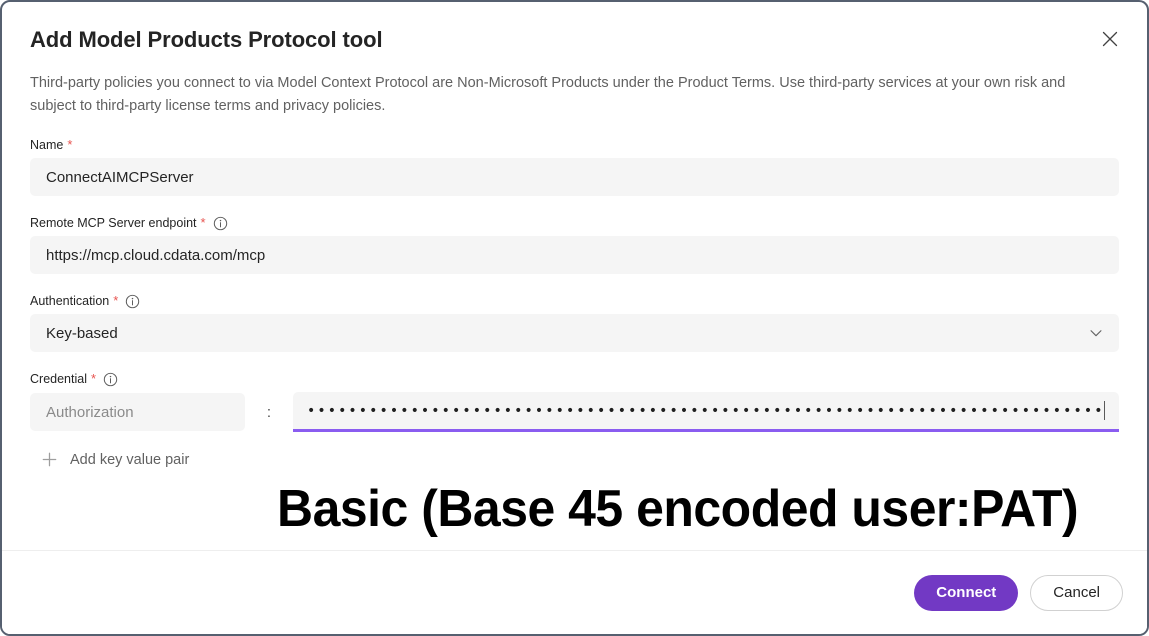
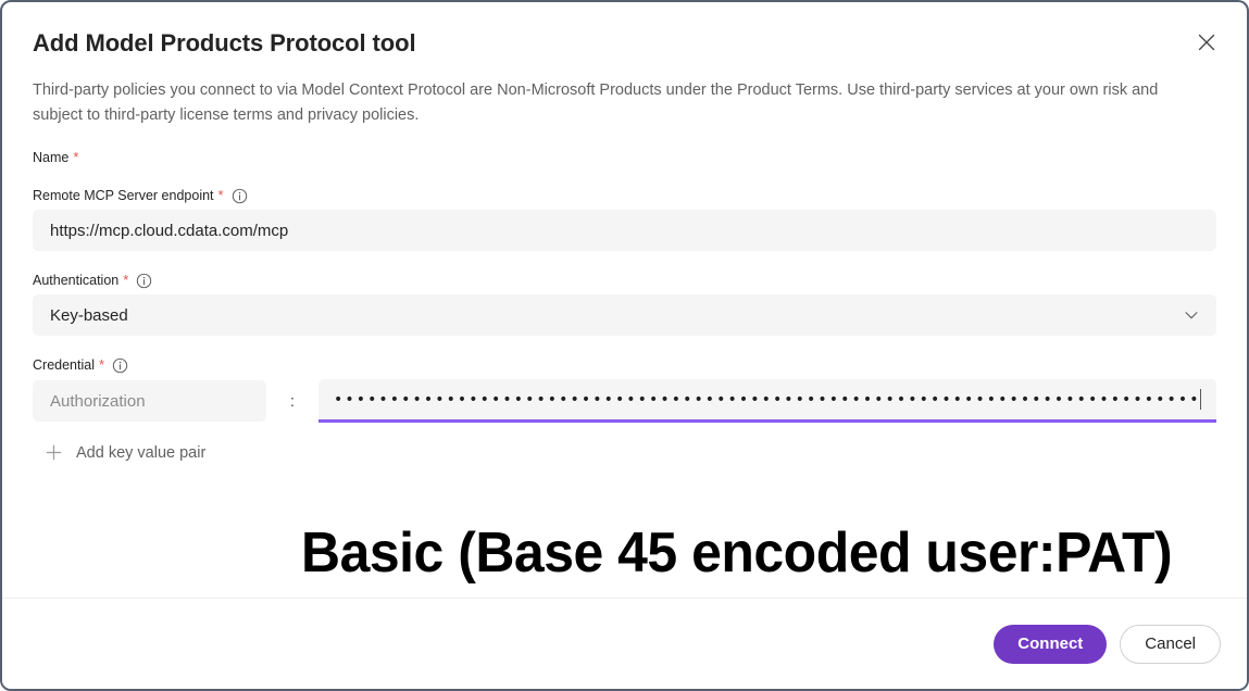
  Add Model Products Protocol tool
  Third-party policies you connect to via Model Context Protocol are Non-Microsoft Products under the Product Terms. Use third-party services at your own risk and subject to third-party license terms and privacy policies.
  Name
  *
- ConnectAIMCPServer
  Remote MCP Server endpoint
  *
  https://mcp.cloud.cdata.com/mcp
  Authentication
  *
  Key-based
  Credential
  *
  Authorization
  :
  •••••••••••••••••••••••••••••••••••••••••••••••••••••••••••••••••••••••••••••
  Add key value pair
  Basic (Base 45 encoded user:PAT)
  Connect
  Cancel
